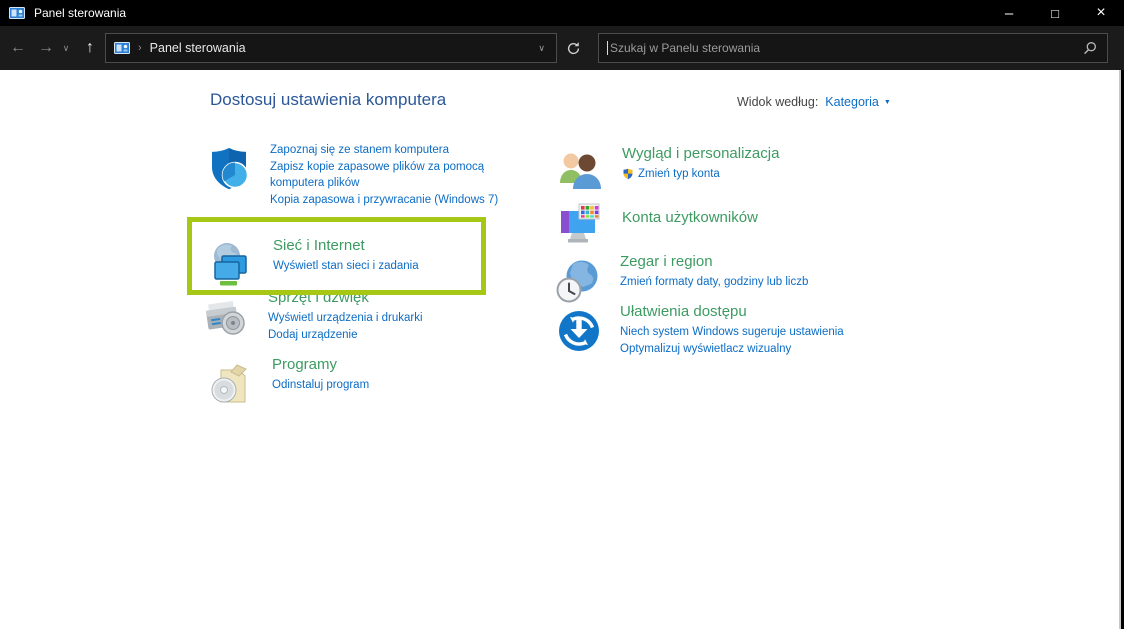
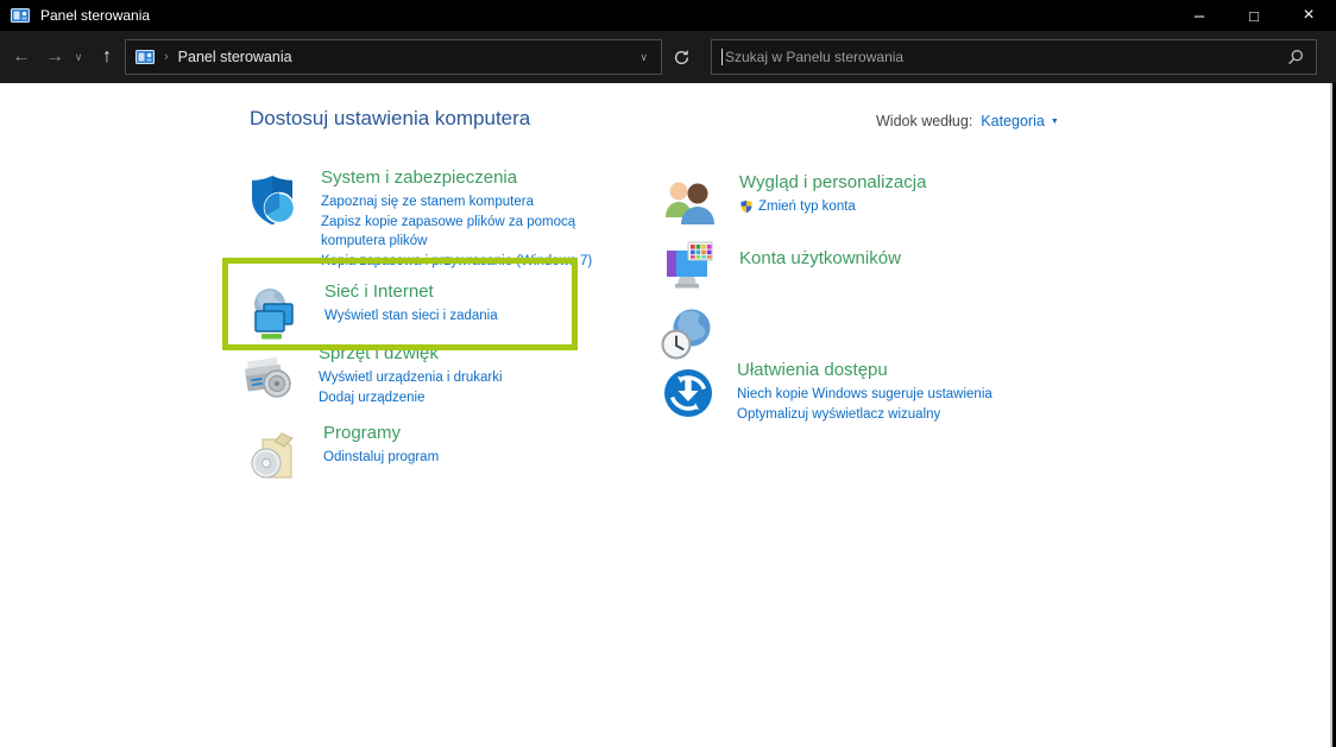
  Panel sterowania
  –
  □
  ×
  ←
  →
  ∨
  ↑
  ›
  Panel sterowania
  ∨
  Szukaj w Panelu sterowania
  Dostosuj ustawienia komputera
  Widok według:
  Kategoria
+ System i zabezpieczenia
  Zapoznaj się ze stanem komputera
  Zapisz kopie zapasowe plików za pomocą komputera plików
  Kopia zapasowa i przywracanie (Windows 7)
  Sieć i Internet
  Wyświetl stan sieci i zadania
  Sprzęt i dźwięk
  Wyświetl urządzenia i drukarki
  Dodaj urządzenie
  Programy
  Odinstaluj program
  Wygląd i personalizacja
  Zmień typ konta
  Konta użytkowników
- Zegar i region
- Zmień formaty daty, godziny lub liczb
  Ułatwienia dostępu
- Niech system Windows sugeruje ustawienia
+ Niech kopie Windows sugeruje ustawienia
  Optymalizuj wyświetlacz wizualny
